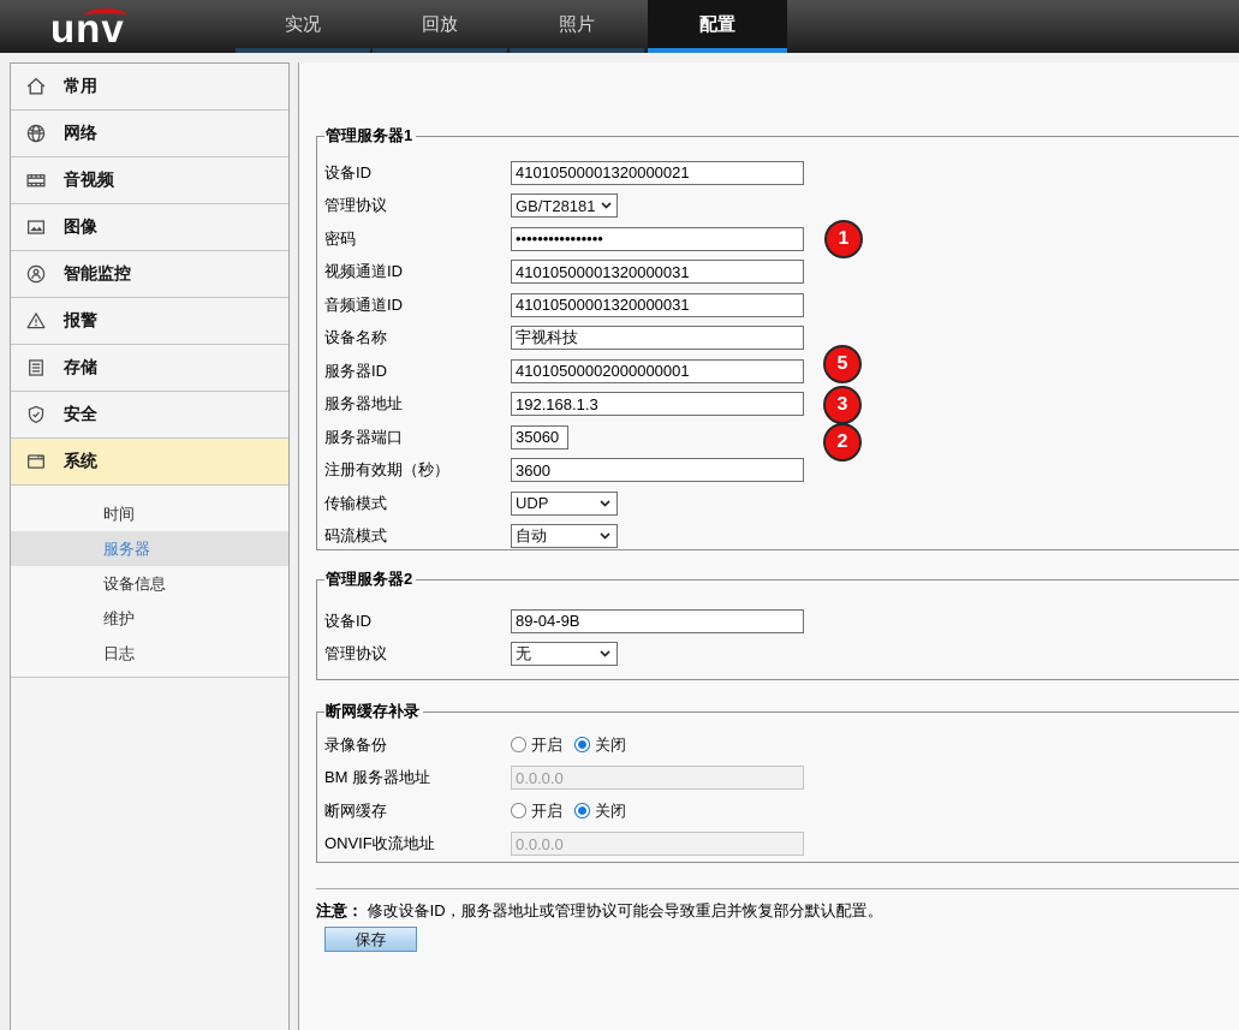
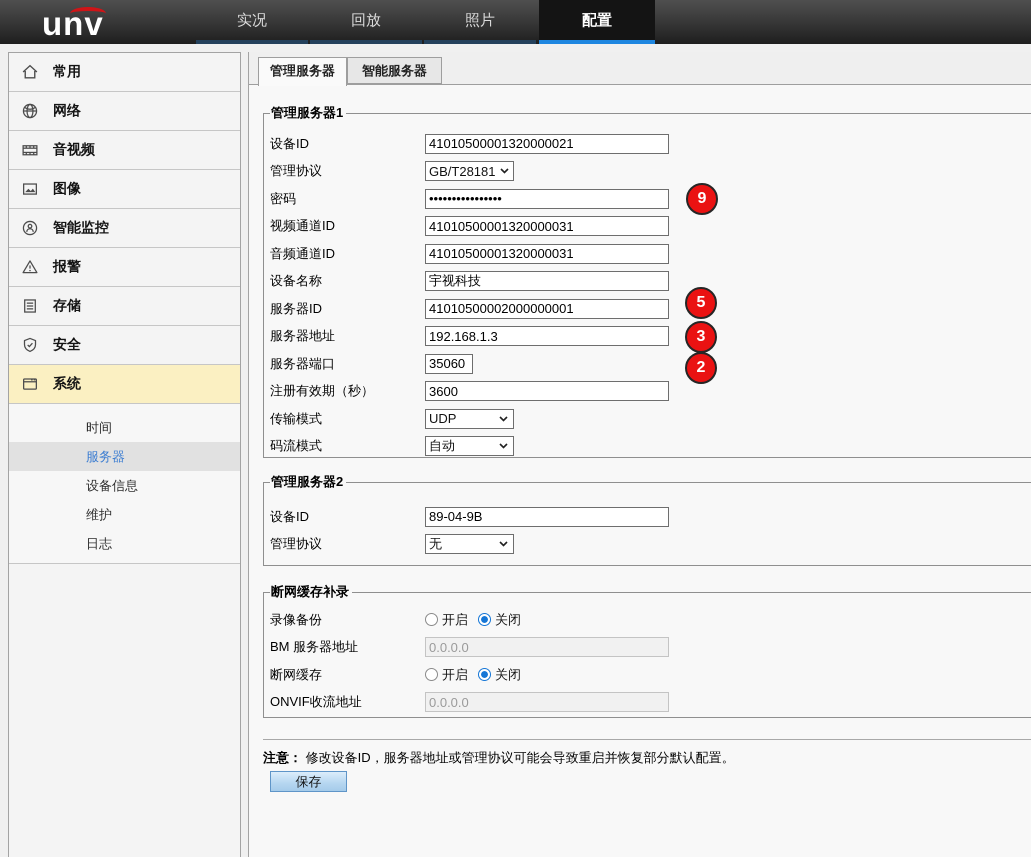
  unv
  实况
  回放
  照片
  配置
  常用
  网络
  音视频
  图像
  智能监控
  报警
  存储
  安全
  系统
  时间
  服务器
  设备信息
  维护
  日志
+ 管理服务器
+ 智能服务器
  管理服务器1
  设备ID
  41010500001320000021
  管理协议
  GB/T28181
  密码
  ••••••••••••••••
  视频通道ID
  41010500001320000031
  音频通道ID
  41010500001320000031
  设备名称
  宇视科技
  服务器ID
  41010500002000000001
  服务器地址
  192.168.1.3
  服务器端口
  35060
  注册有效期（秒）
  3600
  传输模式
  UDP
  码流模式
  自动
  管理服务器2
  设备ID
  89-04-9B
  管理协议
  无
  断网缓存补录
  录像备份
  开启
  关闭
  BM 服务器地址
  0.0.0.0
  断网缓存
  开启
  关闭
  ONVIF收流地址
  0.0.0.0
  注意： 修改设备ID，服务器地址或管理协议可能会导致重启并恢复部分默认配置。
  保存
- 1
+ 9
  5
  3
  2
